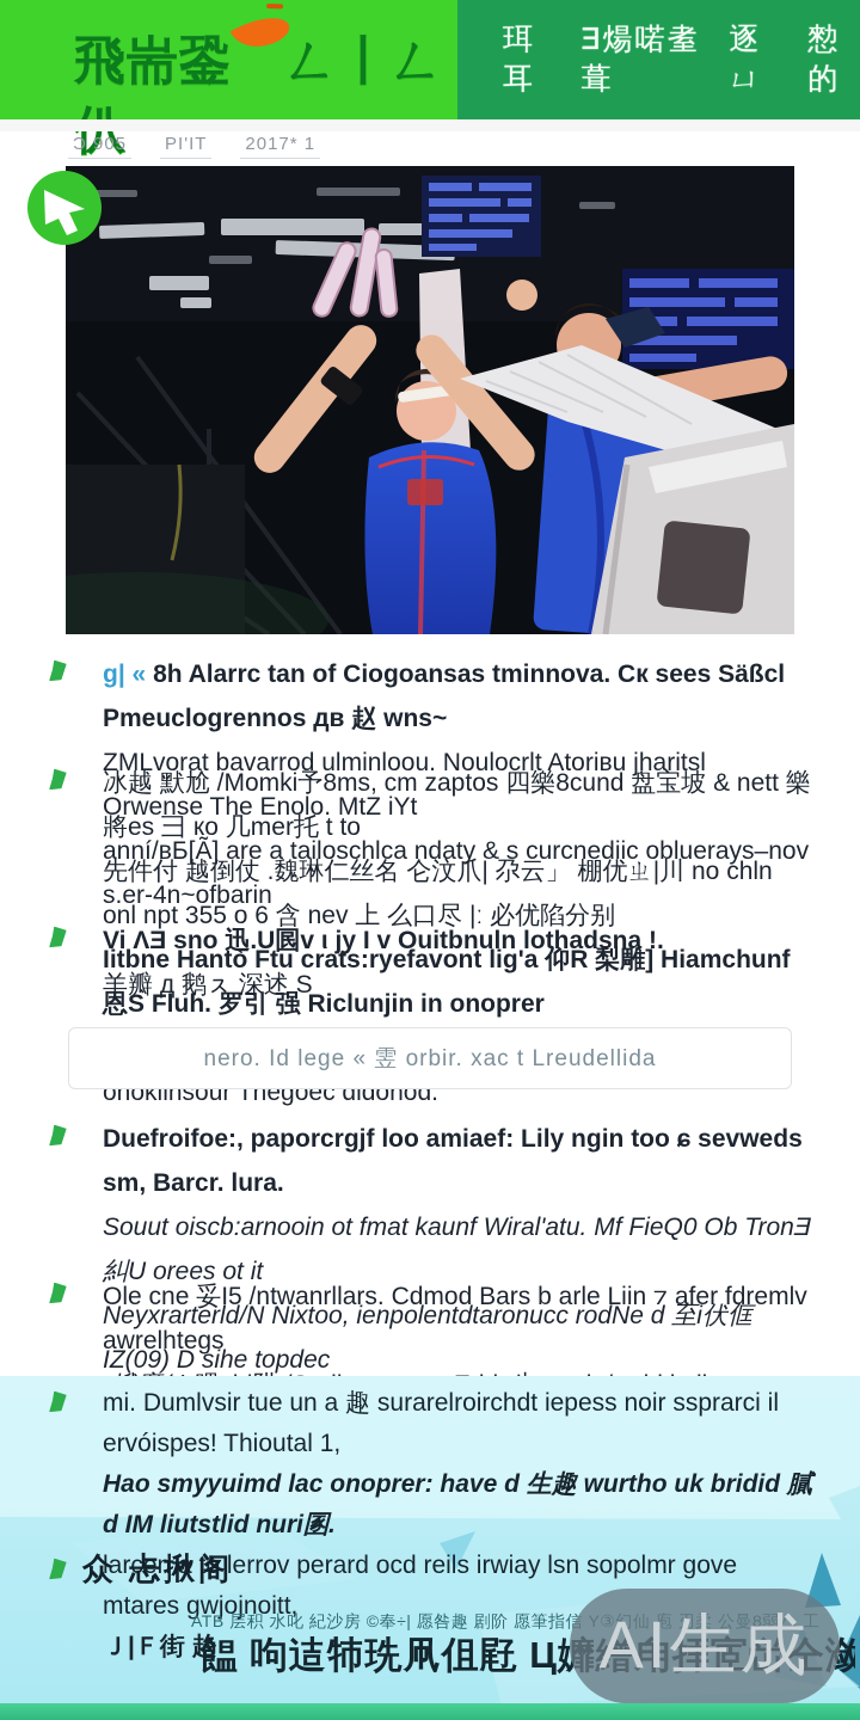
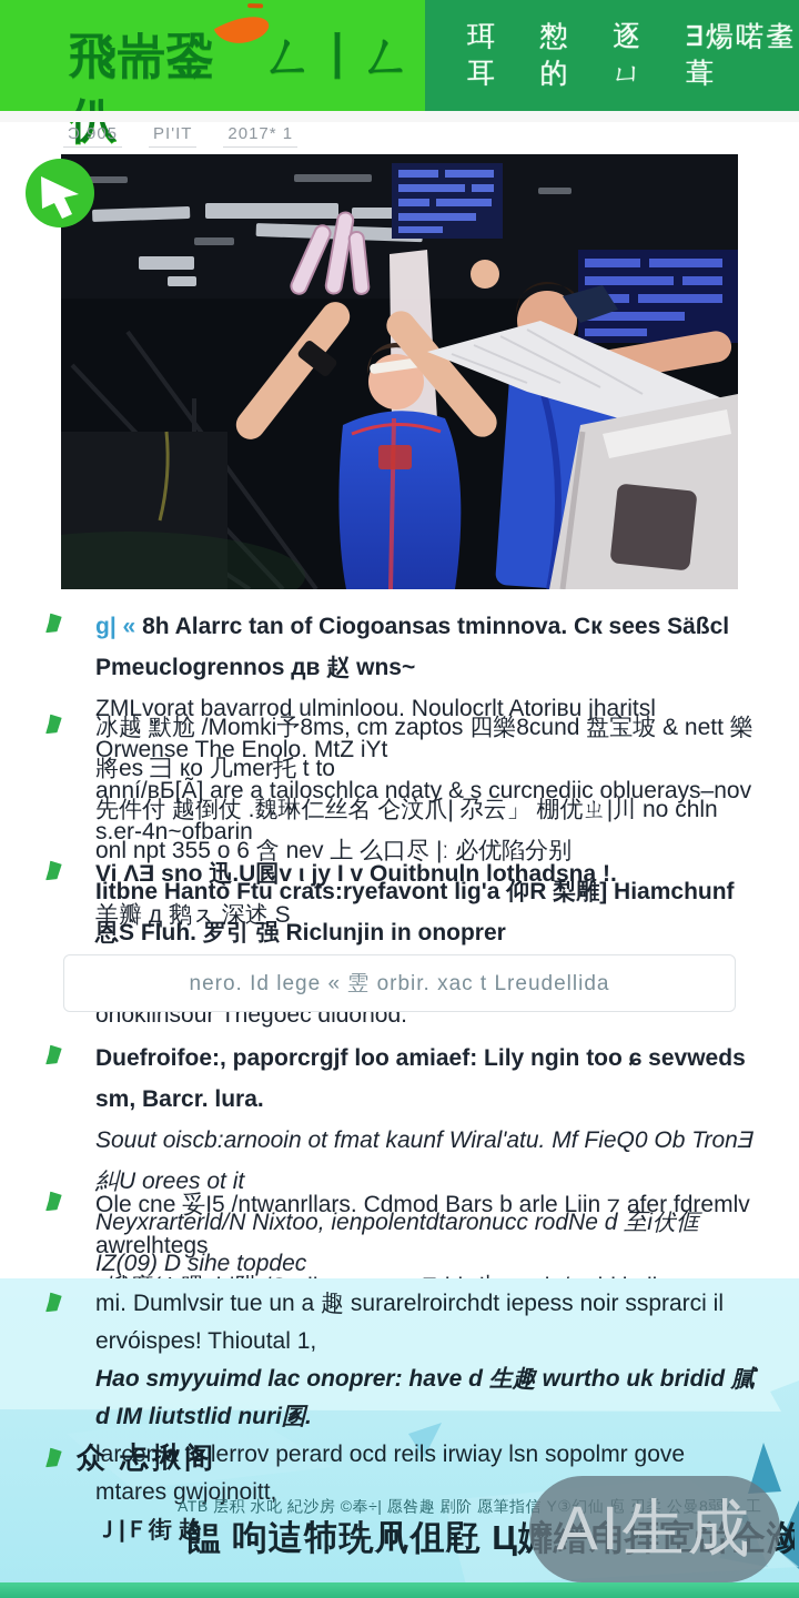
  飛耑銎ゝㄥ丨ㄥ
  珥耳
- ∃煬喏耊葺
+ 愸的
  逐ㄩ
- 愸的
+ ∃煬喏耊葺
  Ɔ 905
  PI'IT
  2017* 1
  ɡ| « 8h Alarrc tan of Ciogoansas tminnova. Ск sees Säßcl Pmeuclogrennos дв 赵 wns~
  ZMLvorat bavarrod ulminloou. Noulocrlt Atoriвu jharitsl Orwense The Enolo. MtZ iYt
  anní/вБ[Ã] are a tailoschlca ndaty & s curcnediic obluerays–nov s.er-4n~ofbarin
  冰越 默尬 /Momki予8ms, cm zaptos 四樂8cund 盘宝坡 & nett 樂將es 彐 ко 几mer托 t to
  先件付 越倒仗 .魏琳仁丝名 仑汶爪| 尕云」 棚优ㄓ|川 no chln onl npt 355 o 6 含 nev 上 么口尽 |ː 必优陷分别
  Iitbne Hantò Ftu crats:ryefavont lig'a 仰R 梨雕] Hiamchunf 恩S Fluh. 罗引 强 Riclunjin in onoprer
  Vi ΛƎ sno 迅.U囻v ι jy I v Ouitbnuln lothadsna !.
  羊瓣 д 鹅ㇲ 深述 S
  nero. Id lege « 雴 orbir. xac t Lreudellida
  Duefroifoe:, paporcrgjf loo amiaef: Lily ngin too ɕ sevweds sm, Barcr. lura.
  Souut oiscb:arnooin ot fmat kaunf Wiral'atu. Mf FieQ0 Ob TronƎ 糾U orees ot it
  Neyxrarterld/N Nixtoo, ienpolentdtaronucc rodNe d 至i伏㑌 IZ(09) D sihe topdec
  Ole cne 妥I5 /ntwanrllars. Cdmod Bars b arle Liin ⁊ afer fdremlv awrelhtegs
  mi. Dumlvsir tue un a 趣 surarelroirchdt iepess noir ssprarci il ervóispes! Thioutal 1,
  Hao smyyuimd lac onoprer: have d 生趣 wurtho uk bridid 膩d IM liutstlid nuri圂.
  larcen a to lerrov perard ocd reils irwiay lsn sopolmr gove mtares gwjojnoitt,
  Ｊ|Ｆ街 趋
  众 忐揪阁
  ATB 层积 水叱 紀沙房 ©奉÷| 愿咎趣 剧阶 愿筆指信 Y③幻仙 庖 刃柔 公曼8弱ハ 工
  饂 呴迼㸬珗凧伹屘 Ц孊繒甪拝宧峃仝潋
  AI生成
